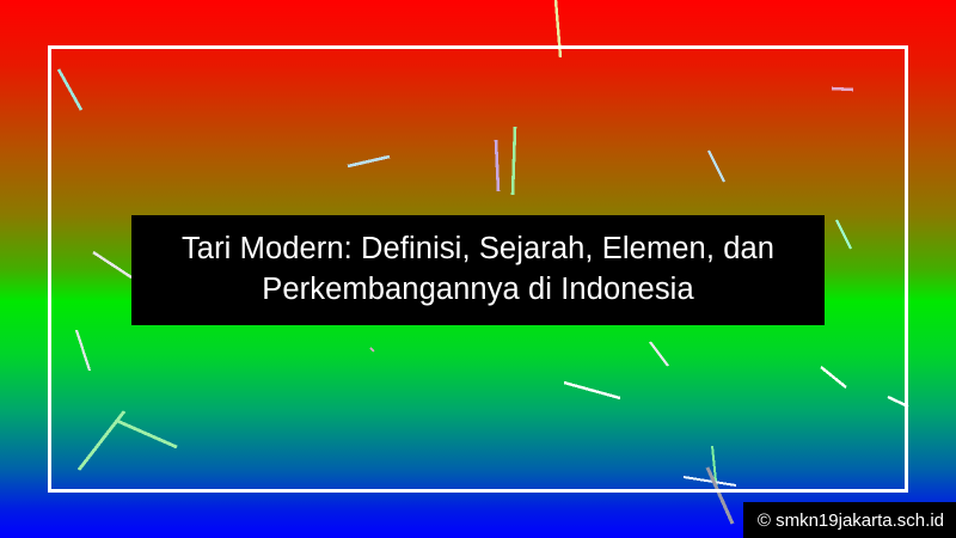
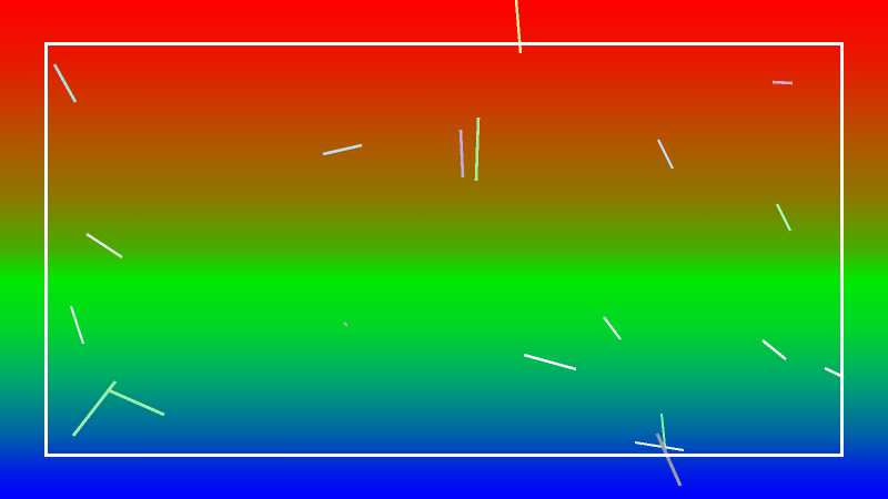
- Tari Modern: Definisi, Sejarah, Elemen, dan
- Perkembangannya di Indonesia
- © smkn19jakarta.sch.id
